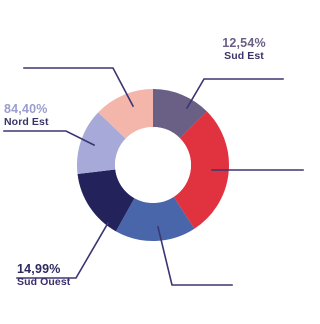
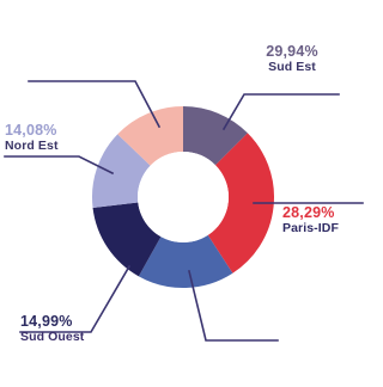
- 12,54%
+ 29,94%
  Sud Est
- 84,40%
+ 14,08%
  Nord Est
+ 28,29%
+ Paris-IDF
  14,99%
  Sud Ouest
